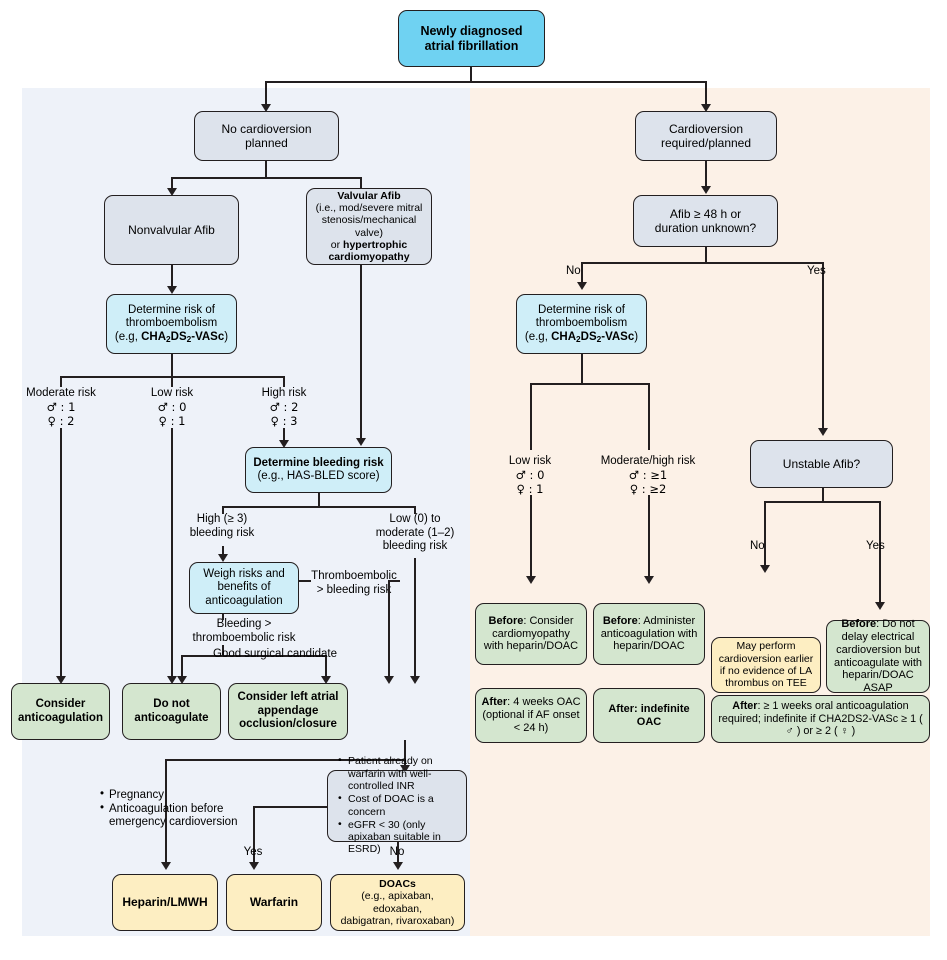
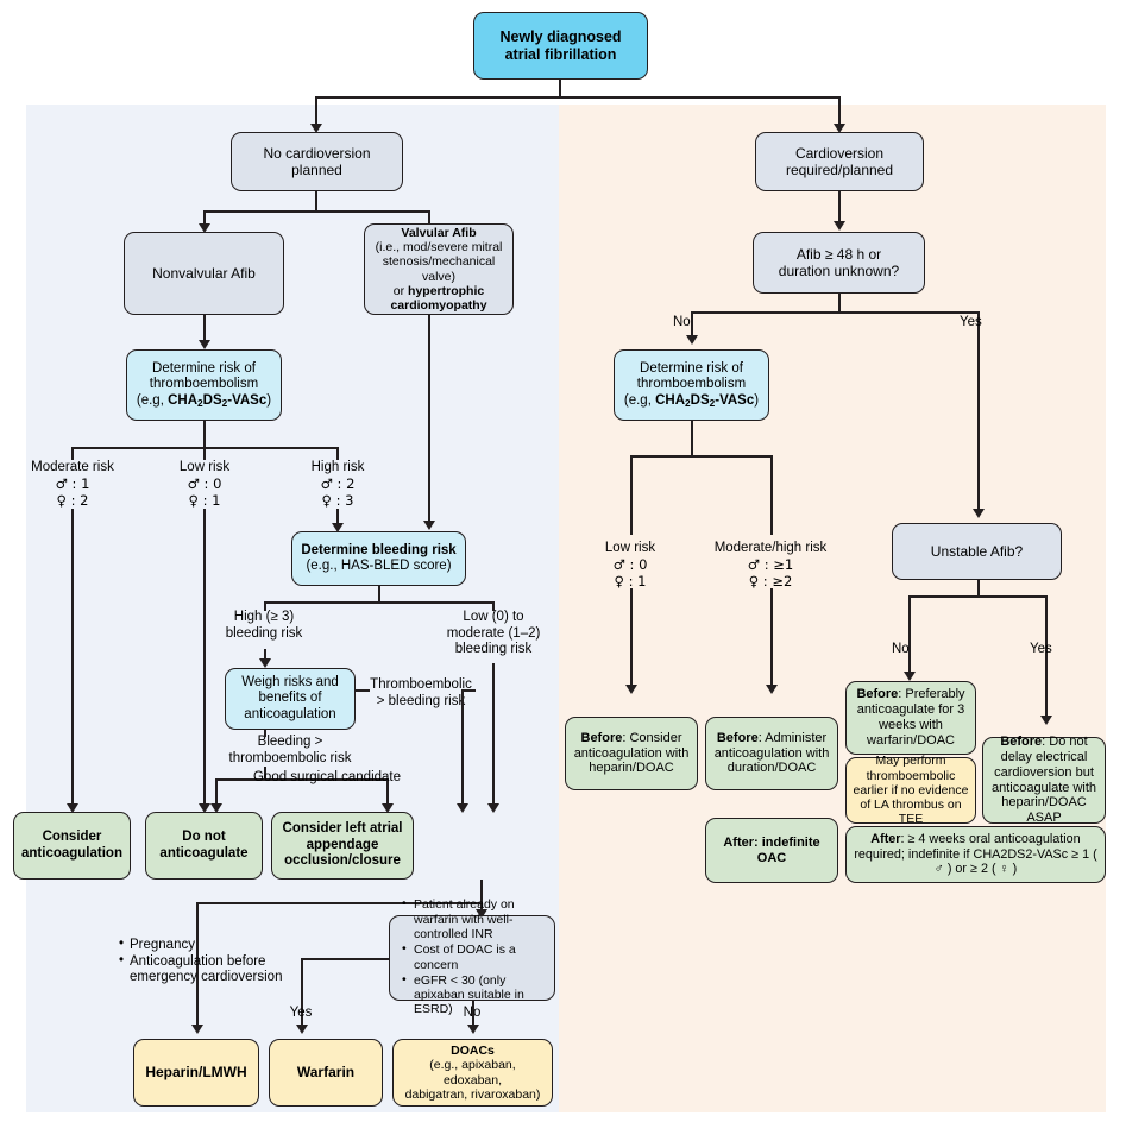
  Newly diagnosed
  atrial fibrillation
  No cardioversion
  planned
  Nonvalvular Afib
  Valvular Afib
  (i.e., mod/severe mitral
  stenosis/mechanical valve)
  or hypertrophic
  cardiomyopathy
  Determine risk of
  thromboembolism
  (e.g, CHA2DS2-VASc)
  Moderate risk
  ♂ : 1
  ♀ : 2
  Low risk
  ♂ : 0
  ♀ : 1
  High risk
  ♂ : 2
  ♀ : 3
  Determine bleeding risk
  (e.g., HAS-BLED score)
  High (≥ 3)
  bleeding risk
  Low (0) to
  moderate (1–2)
  bleeding risk
  Weigh risks and
  benefits of
  anticoagulation
  Thromboembolic
  > bleeding ris
  Bleeding >
  thromboembolic risk
  Good surgical candidate
  Consider
  anticoagulation
  Do not
  anticoagulate
  Consider left atrial
  appendage
  occlusion/closure
  •
  Pregnancy
  •
  Anticoagulation before emergency cardioversion
  Patient already on warfarin with well-controlled INR
  Cost of DOAC is a concern
  eGFR < 30 (only apixaban suitable in ESRD)
  Yes
  No
  Heparin/LMWH
  Warfarin
  DOACs
  (e.g., apixaban, edoxaban,
  dabigatran, rivaroxaban)
  Cardioversion
  required/planned
  Afib ≥ 48 h or
  duration unknown?
  No
  Yes
  Determine risk of
  thromboembolism
  (e.g, CHA2DS2-VASc)
  Low risk
  ♂ : 0
  ♀ : 1
  Moderate/high risk
  ♂ : ≥1
  ♀ : ≥2
  Unstable Afib?
  No
  Yes
- Before: Consider cardiomyopathy with heparin/DOAC
+ Before: Consider anticoagulation with heparin/DOAC
- After: 4 weeks OAC (optional if AF onset < 24 h)
- Before: Administer anticoagulation with heparin/DOAC
+ Before: Administer anticoagulation with duration/DOAC
  After: indefinite OAC
+ Before: Preferably anticoagulate for 3 weeks with warfarin/DOAC
- May perform cardioversion earlier if no evidence of LA thrombus on TEE
+ May perform thromboembolic earlier if no evidence of LA thrombus on TEE
  Before: Do not delay electrical cardioversion but anticoagulate with heparin/DOAC ASAP
- After: ≥ 1 weeks oral anticoagulation required; indefinite if CHA2DS2-VASc ≥ 1 ( ♂ ) or ≥ 2 ( ♀ )
+ After: ≥ 4 weeks oral anticoagulation required; indefinite if CHA2DS2-VASc ≥ 1 ( ♂ ) or ≥ 2 ( ♀ )
